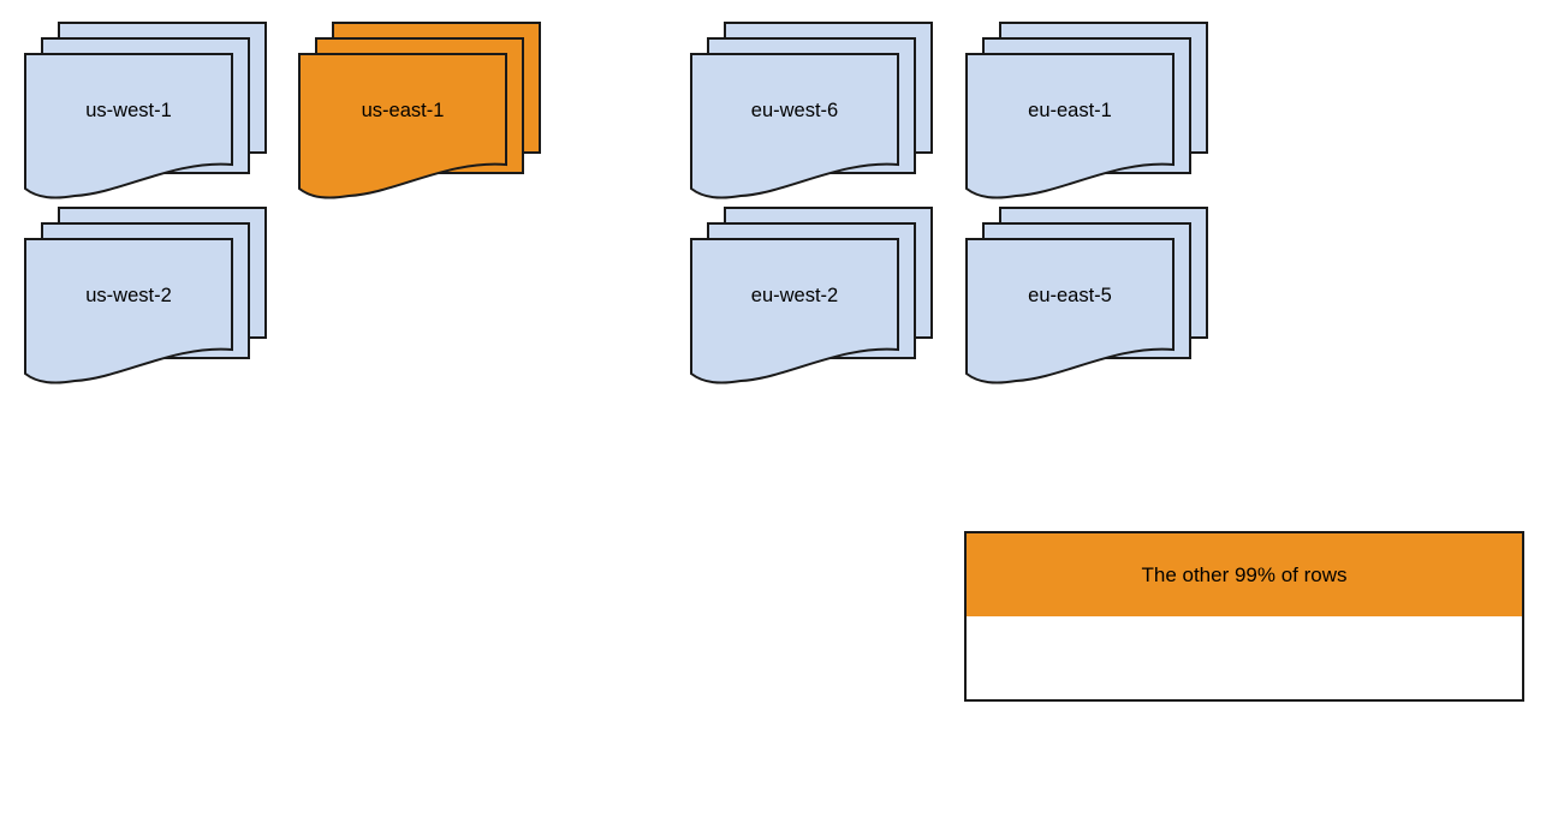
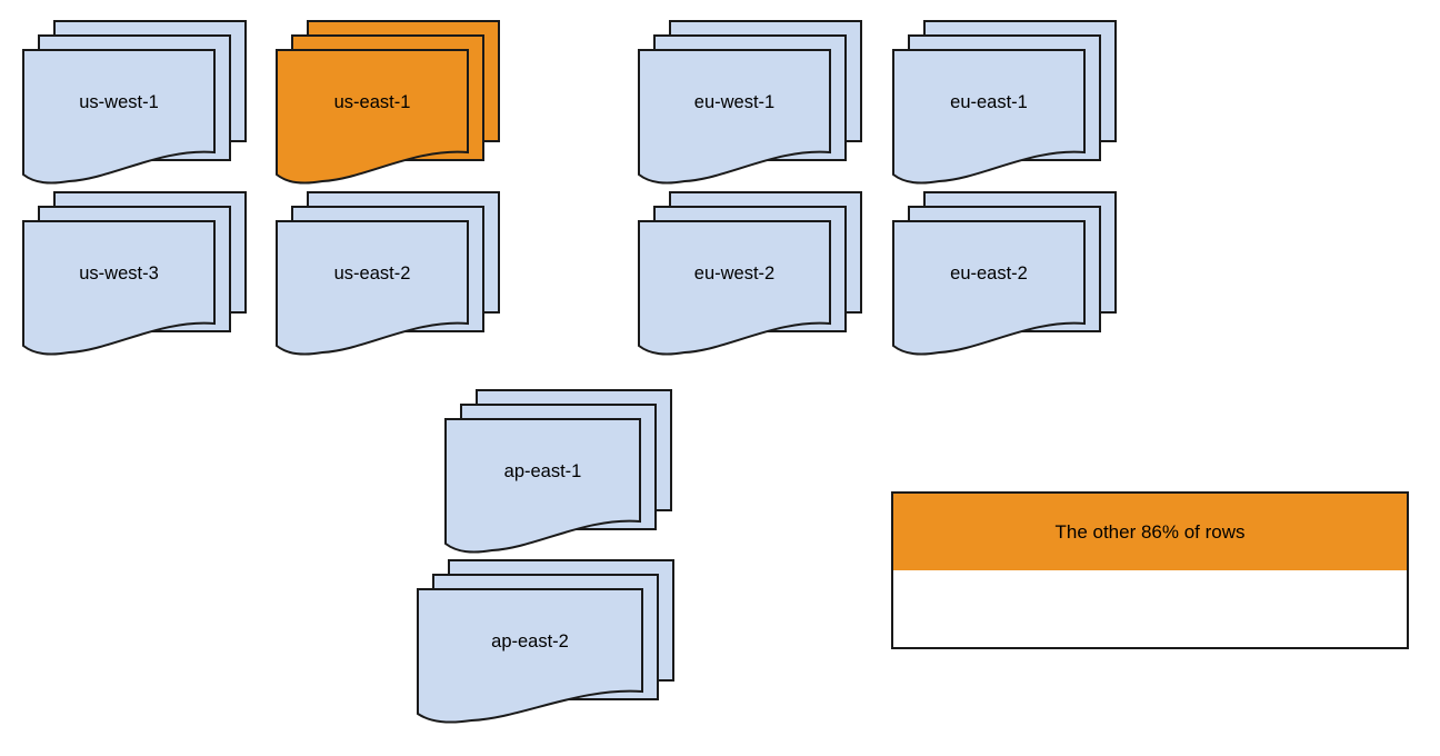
  us-west-1
  us-east-1
- eu-west-6
+ eu-west-1
  eu-east-1
- us-west-2
+ us-west-3
+ us-east-2
  eu-west-2
- eu-east-5
+ eu-east-2
+ ap-east-1
+ ap-east-2
- The other 99% of rows
+ The other 86% of rows
